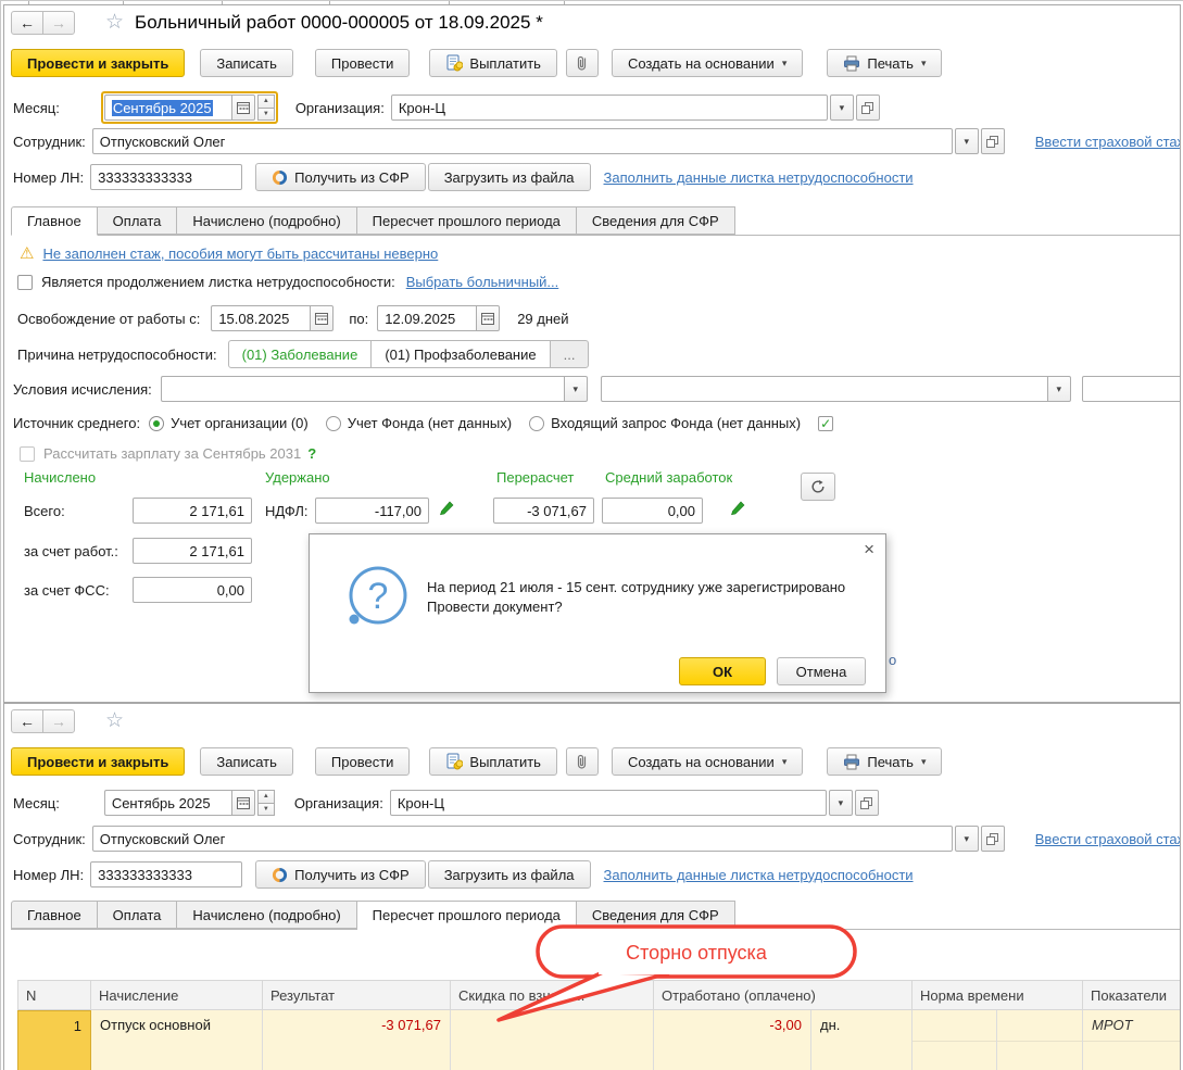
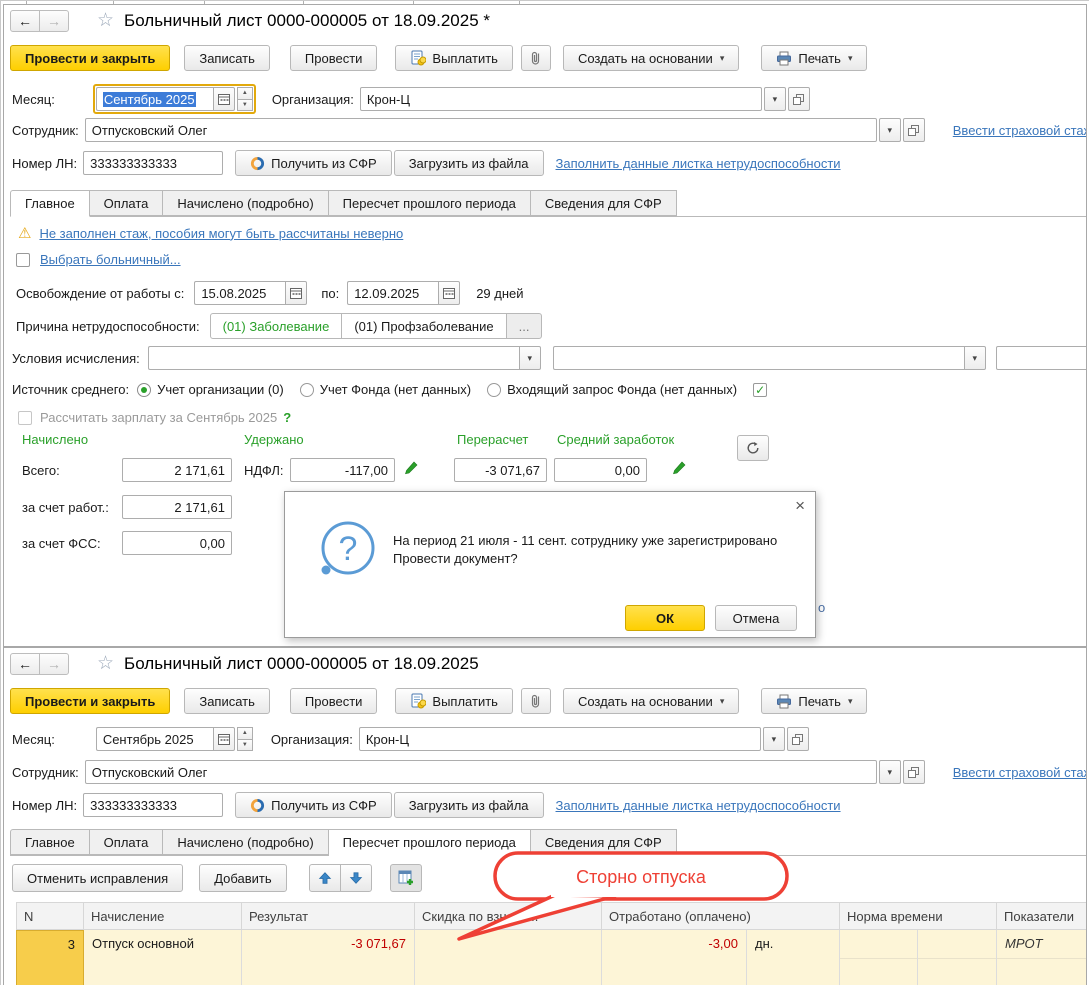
  ←
  →
  ☆
- Больничный работ 0000-000005 от 18.09.2025 *
+ Больничный лист 0000-000005 от 18.09.2025 *
  Провести и закрыть
  Записать
  Провести
  Выплатить
  Создать на основании
  ▾
  Печать
  ▾
  Месяц:
  Сентябрь 2025
  Организация:
  Крон-Ц
  ▾
  Сотрудник:
  Отпусковский Олег
  ▾
  Ввести страховой ста
  Номер ЛН:
  333333333333
  Получить из СФР
  Загрузить из файла
  Заполнить данные листка нетрудоспособности
  Главное
  Оплата
  Начислено (подробно)
  Пересчет прошлого периода
  Сведения для СФР
  ⚠
  Не заполнен стаж, пособия могут быть рассчитаны неверно
- Является продолжением листка нетрудоспособности:
  Выбрать больничный...
  Освобождение от работы с:
  15.08.2025
  по:
  12.09.2025
  29 дней
  Причина нетрудоспособности:
  (01) Заболевание
  (01) Профзаболевание
  ...
  Условия исчисления:
  ▾
  ▾
  Источник среднего:
  Учет организации (0)
  Учет Фонда (нет данных)
  Входящий запрос Фонда (нет данных)
  ✓
- Рассчитать зарплату за Сентябрь 2031
+ Рассчитать зарплату за Сентябрь 2025
  ?
  Начислено
  Удержано
  Перерасчет
  Средний заработок
  Всего:
  2 171,61
  НДФЛ:
  -117,00
  -3 071,67
  0,00
  за счет работ.:
  2 171,61
  за счет ФСС:
  0,00
  о
  ×
  ?
- На период 21 июля - 15 сент. сотруднику уже зарегистрировано
+ На период 21 июля - 11 сент. сотруднику уже зарегистрировано
  Провести документ?
  ОК
  Отмена
  ←
  →
  ☆
+ Больничный лист 0000-000005 от 18.09.2025
  Провести и закрыть
  Записать
  Провести
  Выплатить
  Создать на основании
  ▾
  Печать
  ▾
  Месяц:
  Сентябрь 2025
  Организация:
  Крон-Ц
  ▾
  Сотрудник:
  Отпусковский Олег
  ▾
  Ввести страховой ста
  Номер ЛН:
  333333333333
  Получить из СФР
  Загрузить из файла
  Заполнить данные листка нетрудоспособности
  Главное
  Оплата
  Начислено (подробно)
  Пересчет прошлого периода
  Сведения для СФР
+ Отменить исправления
+ Добавить
  N
  Начисление
  Результат
  Отработано (оплачено)
  Норма времени
  Показатели
- 1
+ 3
  Отпуск основной
  -3 071,67
  -3,00
  дн.
  МРОТ
  Сторно отпуска
